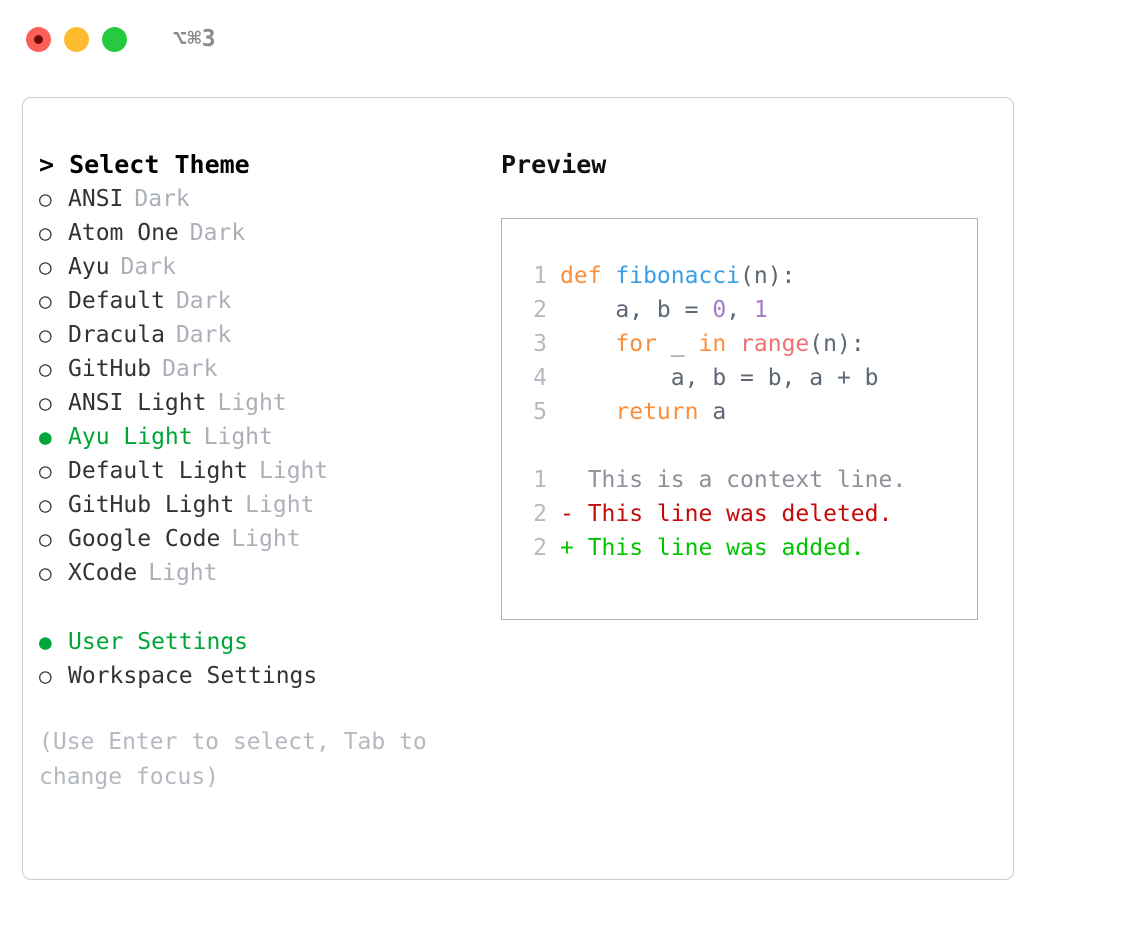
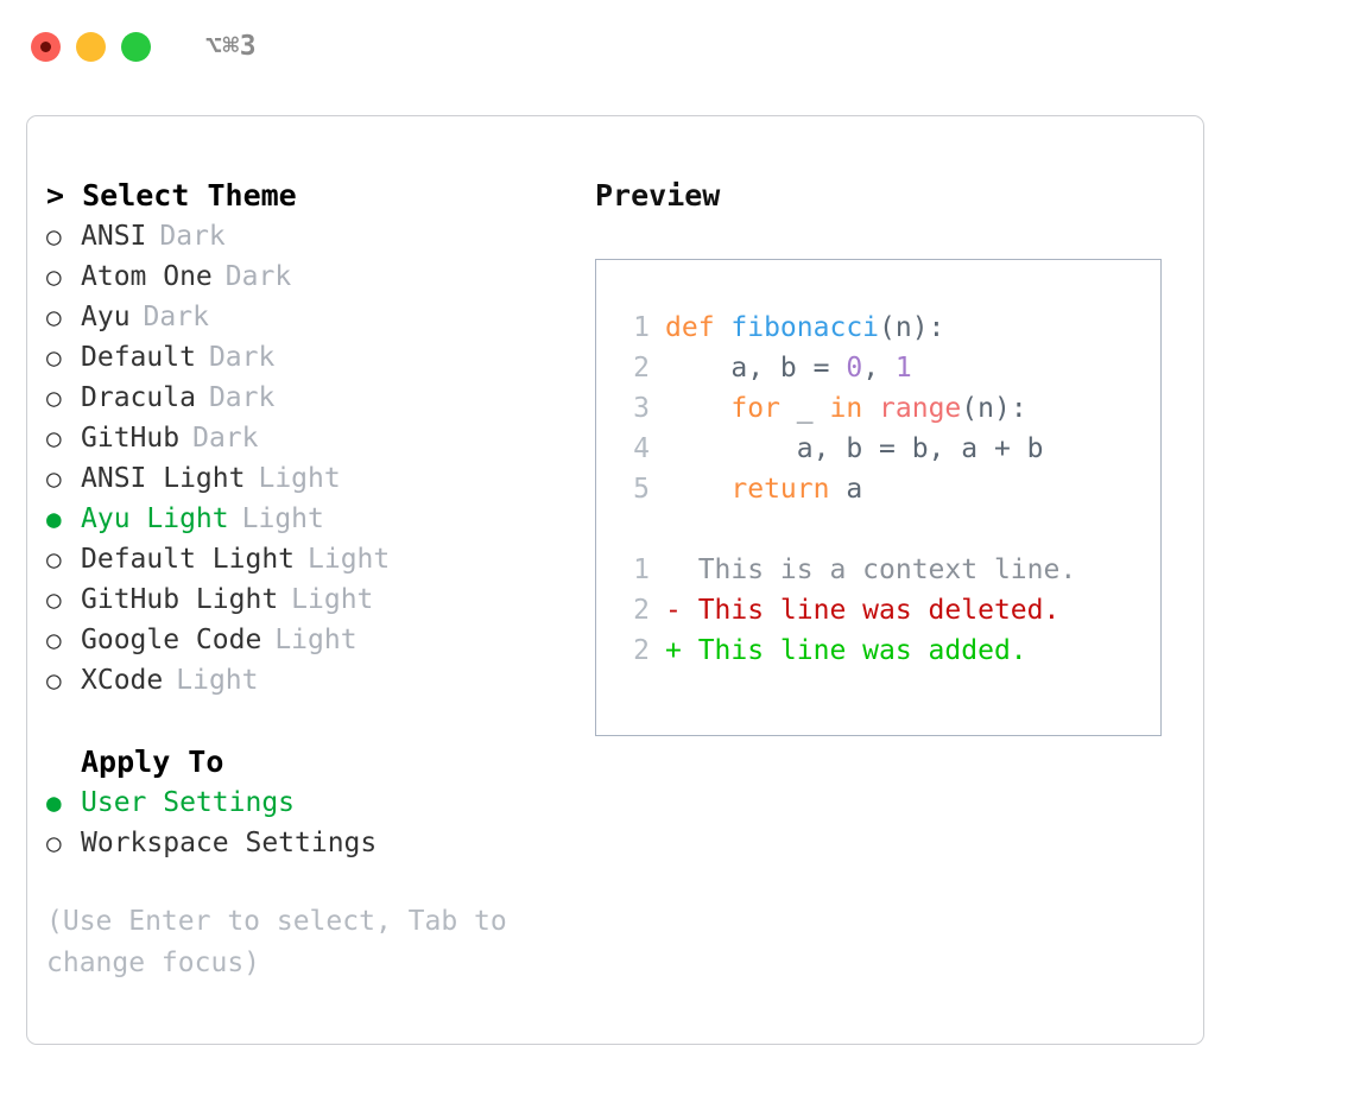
  ⌥⌘3
  > Select Theme
  ○
  ANSI
  Dark
  ○
  Atom One
  Dark
  ○
  Ayu
  Dark
  ○
  Default
  Dark
  ○
  Dracula
  Dark
  ○
  GitHub
  Dark
  ○
  ANSI Light
  Light
  ●
  Ayu Light
  Light
  ○
  Default Light
  Light
  ○
  GitHub Light
  Light
  ○
  Google Code
  Light
  ○
  XCode
  Light
+ Apply To
  ●
  User Settings
  ○
  Workspace Settings
  (Use Enter to select, Tab to change focus)
  Preview
  1
  def fibonacci(n):
  2
  a, b = 0, 1
  3
  for _ in range(n):
  4
  a, b = b, a + b
  5
  return a
  1
  This is a context line.
  2
  - This line was deleted.
  2
  + This line was added.
